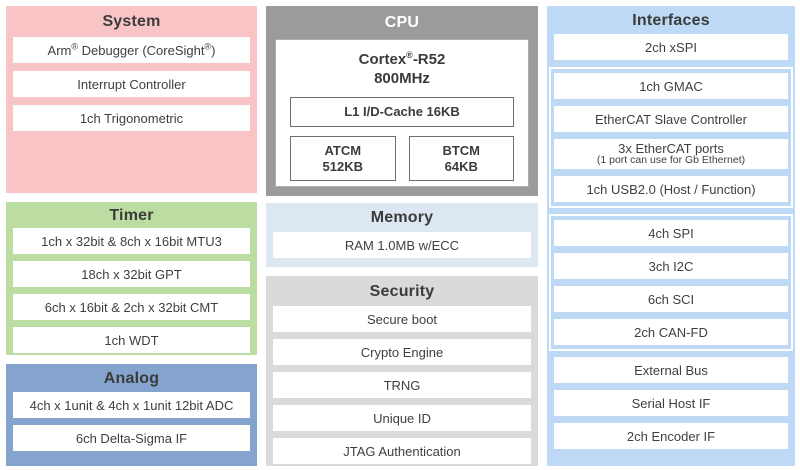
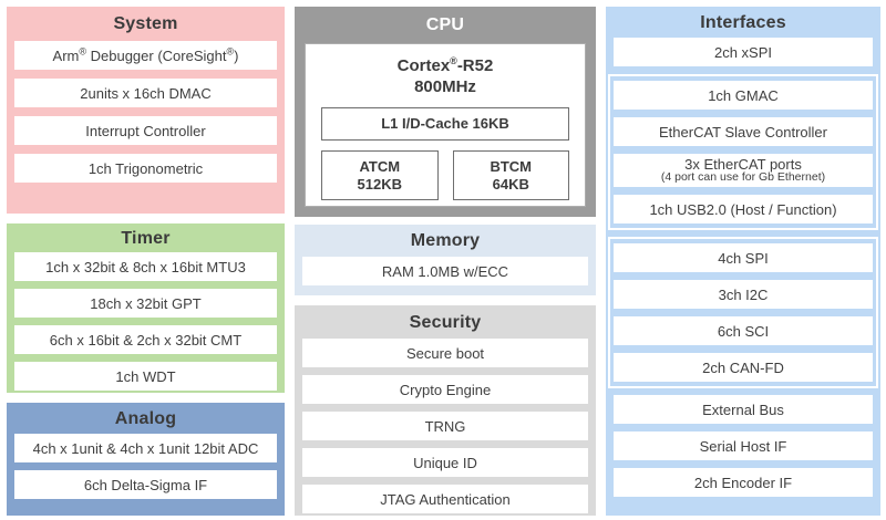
  System
  Arm® Debugger (CoreSight®)
+ 2units x 16ch DMAC
  Interrupt Controller
  1ch Trigonometric
  Timer
  1ch x 32bit & 8ch x 16bit MTU3
  18ch x 32bit GPT
  6ch x 16bit & 2ch x 32bit CMT
  1ch WDT
  Analog
  4ch x 1unit & 4ch x 1unit 12bit ADC
  6ch Delta-Sigma IF
  CPU
  Cortex®-R52
  800MHz
  L1 I/D-Cache 16KB
  ATCM
  512KB
  BTCM
  64KB
  Memory
  RAM 1.0MB w/ECC
  Security
  Secure boot
  Crypto Engine
  TRNG
  Unique ID
  JTAG Authentication
  Interfaces
  2ch xSPI
  1ch GMAC
  EtherCAT Slave Controller
  3x EtherCAT ports
- (1 port can use for Gb Ethernet)
+ (4 port can use for Gb Ethernet)
  1ch USB2.0 (Host / Function)
  4ch SPI
  3ch I2C
  6ch SCI
  2ch CAN-FD
  External Bus
  Serial Host IF
  2ch Encoder IF
